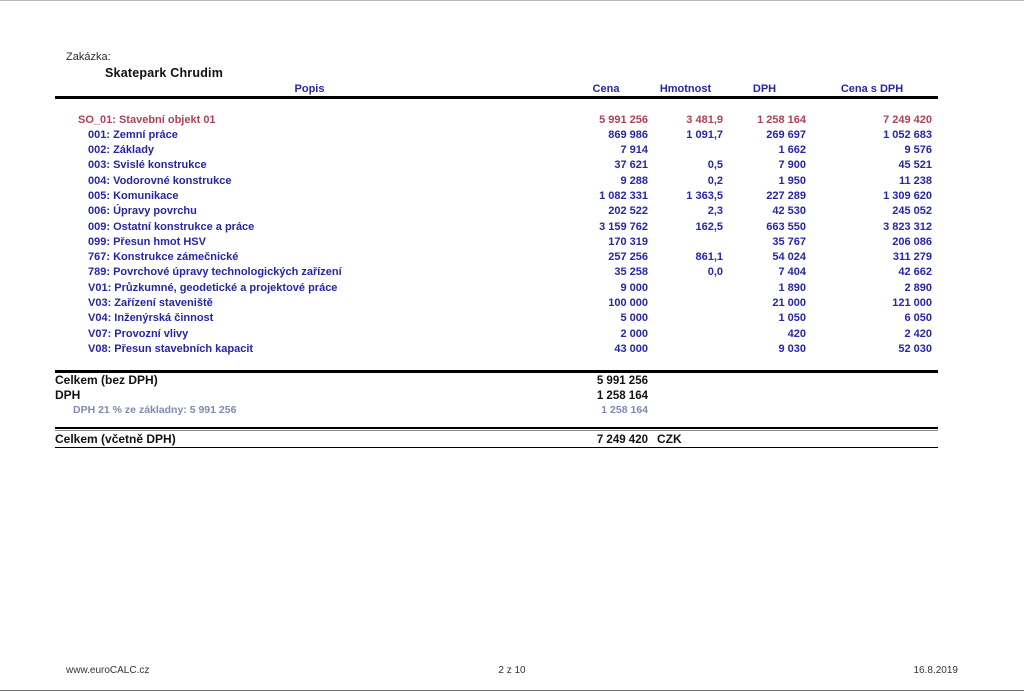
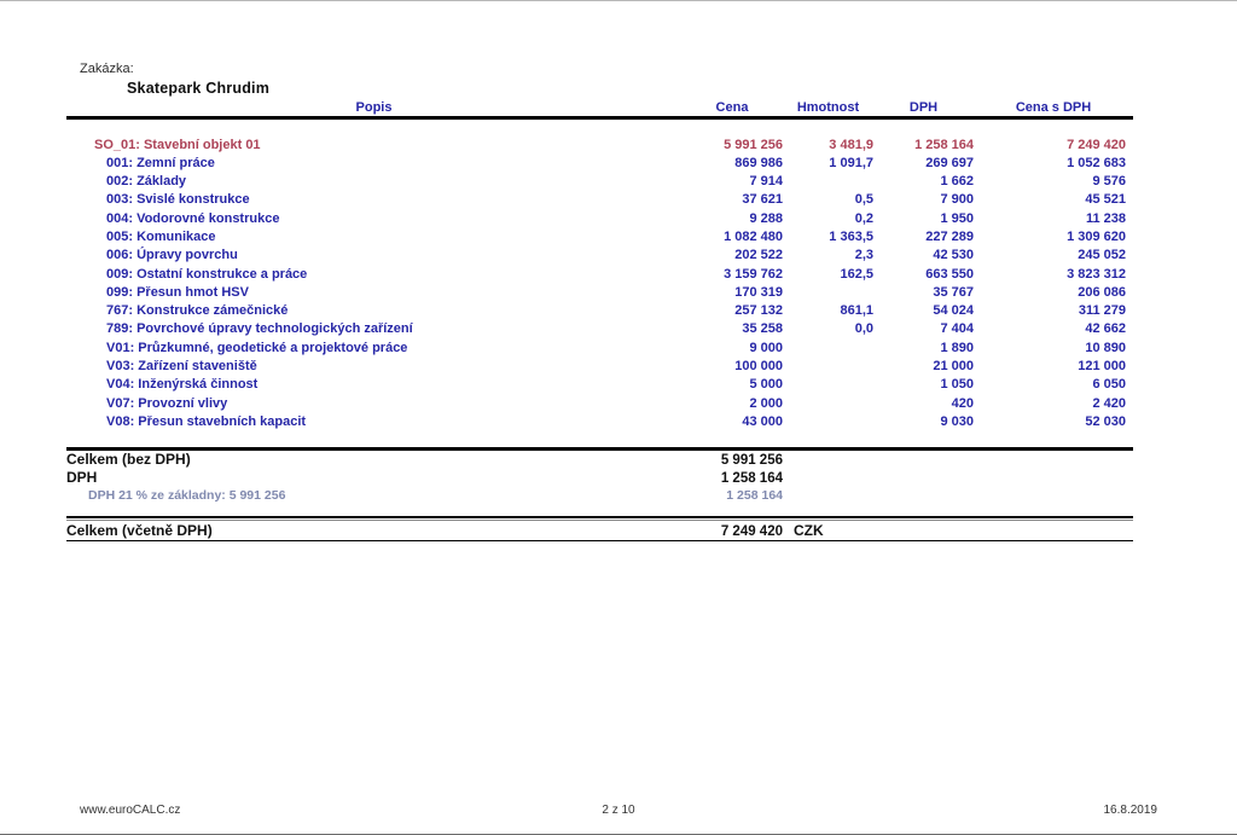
  Zakázka:
  Skatepark Chrudim
  Popis
  Cena
  Hmotnost
  DPH
  Cena s DPH
  SO_01: Stavební objekt 01
  5 991 256
  3 481,9
  1 258 164
  7 249 420
  001: Zemní práce
  869 986
  1 091,7
  269 697
  1 052 683
  002: Základy
  7 914
  1 662
  9 576
  003: Svislé konstrukce
  37 621
  0,5
  7 900
  45 521
  004: Vodorovné konstrukce
  9 288
  0,2
  1 950
  11 238
  005: Komunikace
- 1 082 331
+ 1 082 480
  1 363,5
  227 289
  1 309 620
  006: Úpravy povrchu
  202 522
  2,3
  42 530
  245 052
  009: Ostatní konstrukce a práce
  3 159 762
  162,5
  663 550
  3 823 312
  099: Přesun hmot HSV
  170 319
  35 767
  206 086
  767: Konstrukce zámečnické
- 257 256
+ 257 132
  861,1
  54 024
  311 279
  789: Povrchové úpravy technologických zařízení
  35 258
  0,0
  7 404
  42 662
  V01: Průzkumné, geodetické a projektové práce
  9 000
  1 890
- 2 890
+ 10 890
  V03: Zařízení staveniště
  100 000
  21 000
  121 000
  V04: Inženýrská činnost
  5 000
  1 050
  6 050
  V07: Provozní vlivy
  2 000
  420
  2 420
  V08: Přesun stavebních kapacit
  43 000
  9 030
  52 030
  Celkem (bez DPH)
  5 991 256
  DPH
  1 258 164
  DPH 21 % ze základny: 5 991 256
  1 258 164
  Celkem (včetně DPH)
  7 249 420
  CZK
  www.euroCALC.cz
  2 z 10
  16.8.2019
